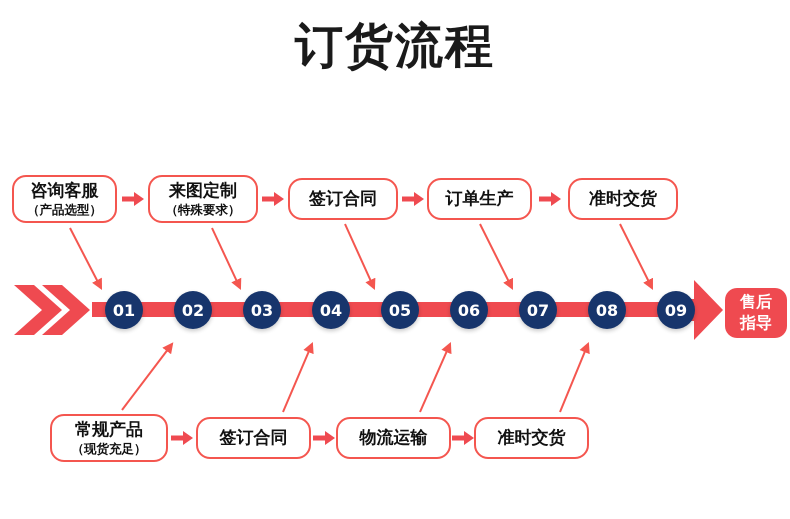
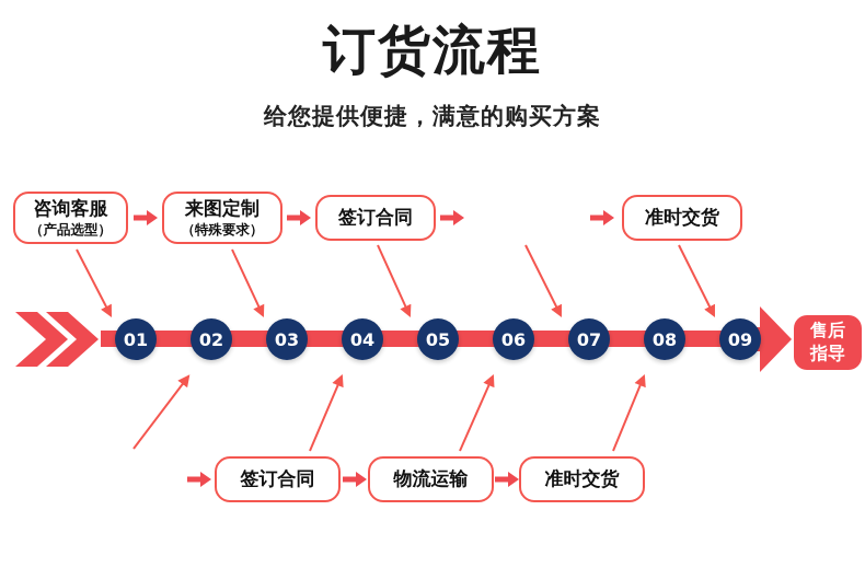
  订货流程
+ 给您提供便捷，满意的购买方案
  售后
  指导
  咨询客服
  （产品选型）
  来图定制
  （特殊要求）
  签订合同
- 订单生产
  准时交货
- 常规产品
- （现货充足）
  签订合同
  物流运输
  准时交货
  01
  02
  03
  04
  05
  06
  07
  08
  09
